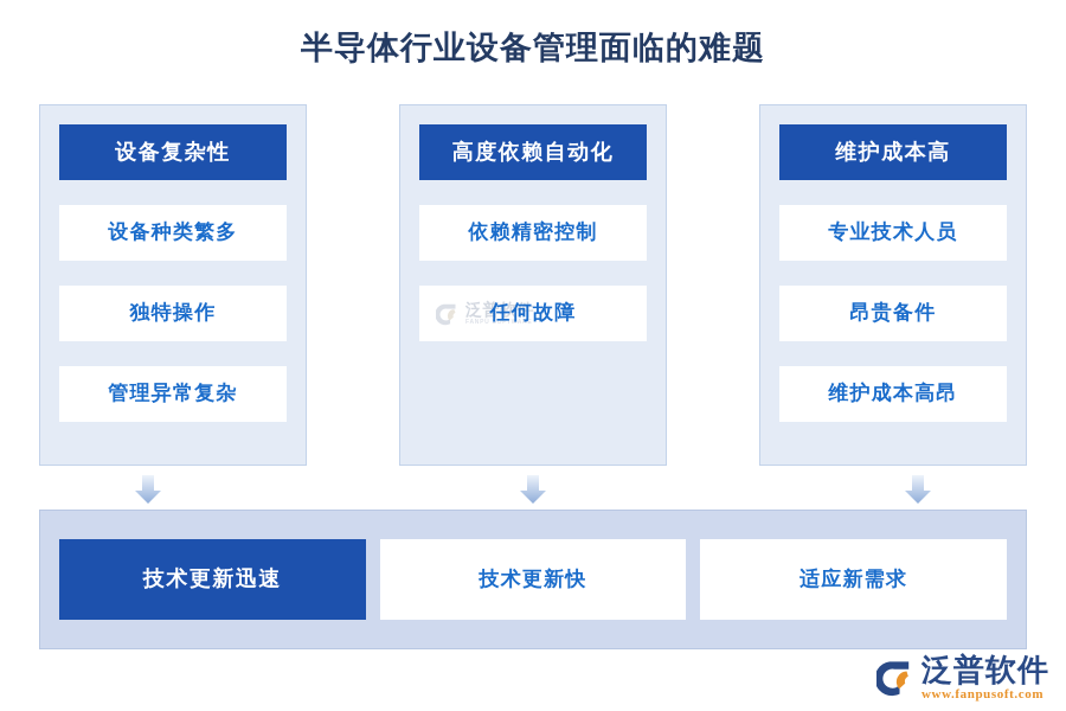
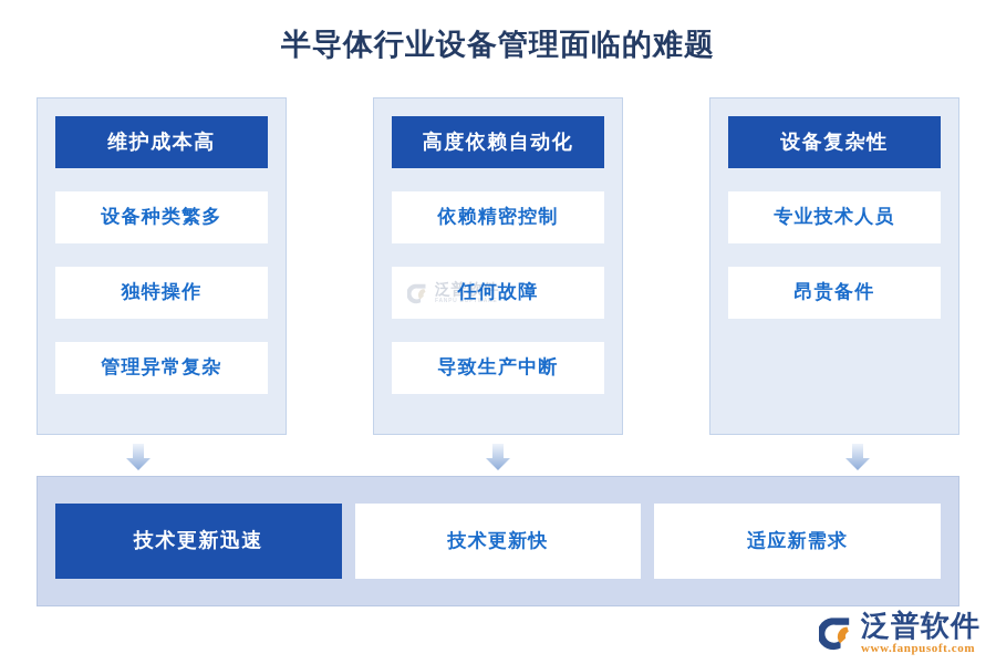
  半导体行业设备管理面临的难题
- 设备复杂性
+ 维护成本高
  设备种类繁多
  独特操作
  管理异常复杂
  高度依赖自动化
  依赖精密控制
  泛普软件
  任何故障
+ 导致生产中断
- 维护成本高
+ 设备复杂性
  专业技术人员
  昂贵备件
- 维护成本高昂
  技术更新迅速
  技术更新快
  适应新需求
  泛普软件
  www.fanpusoft.com
